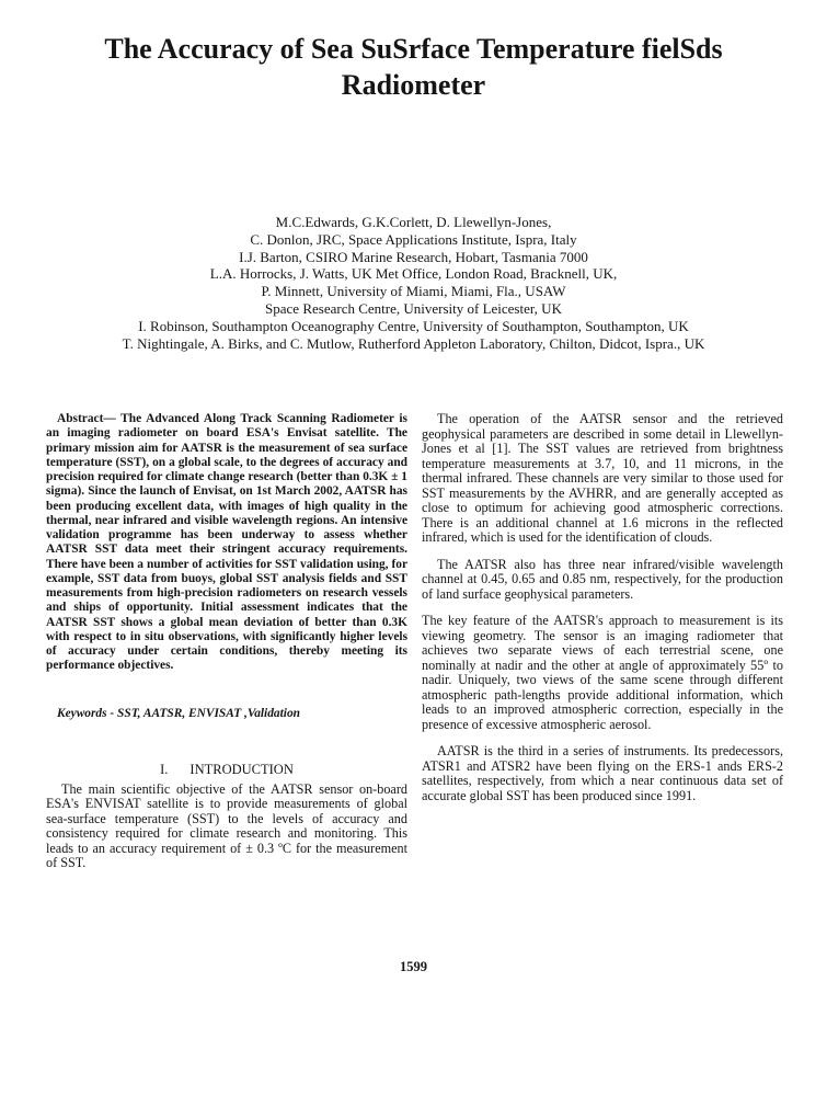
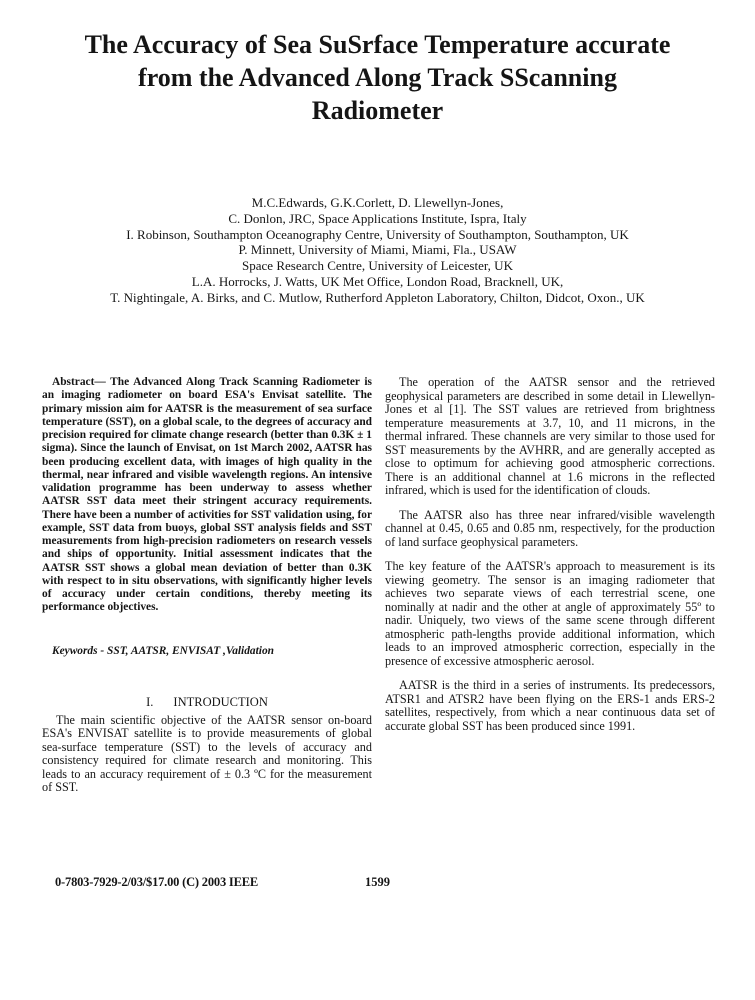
- The Accuracy of Sea SuSrface Temperature fielSds
+ The Accuracy of Sea SuSrface Temperature accurate
+ from the Advanced Along Track SScanning
  Radiometer
  M.C.Edwards, G.K.Corlett, D. Llewellyn-Jones,
  C. Donlon, JRC, Space Applications Institute, Ispra, Italy
- I.J. Barton, CSIRO Marine Research, Hobart, Tasmania 7000
- L.A. Horrocks, J. Watts, UK Met Office, London Road, Bracknell, UK,
+ I. Robinson, Southampton Oceanography Centre, University of Southampton, Southampton, UK
  P. Minnett, University of Miami, Miami, Fla., USAW
  Space Research Centre, University of Leicester, UK
- I. Robinson, Southampton Oceanography Centre, University of Southampton, Southampton, UK
+ L.A. Horrocks, J. Watts, UK Met Office, London Road, Bracknell, UK,
- T. Nightingale, A. Birks, and C. Mutlow, Rutherford Appleton Laboratory, Chilton, Didcot, Ispra., UK
+ T. Nightingale, A. Birks, and C. Mutlow, Rutherford Appleton Laboratory, Chilton, Didcot, Oxon., UK
  Abstract— The Advanced Along Track Scanning Radiometer is an imaging radiometer on board ESA's Envisat satellite. The primary mission aim for AATSR is the measurement of sea surface temperature (SST), on a global scale, to the degrees of accuracy and precision required for climate change research (better than 0.3K ± 1 sigma). Since the launch of Envisat, on 1st March 2002, AATSR has been producing excellent data, with images of high quality in the thermal, near infrared and visible wavelength regions. An intensive validation programme has been underway to assess whether AATSR SST data meet their stringent accuracy requirements. There have been a number of activities for SST validation using, for example, SST data from buoys, global SST analysis fields and SST measurements from high-precision radiometers on research vessels and ships of opportunity. Initial assessment indicates that the AATSR SST shows a global mean deviation of better than 0.3K with respect to in situ observations, with significantly higher levels of accuracy under certain conditions, thereby meeting its performance objectives.
  Keywords - SST, AATSR, ENVISAT ,Validation
  I. INTRODUCTION
  The main scientific objective of the AATSR sensor on-board ESA's ENVISAT satellite is to provide measurements of global sea-surface temperature (SST) to the levels of accuracy and consistency required for climate research and monitoring. This leads to an accuracy requirement of ± 0.3 ºC for the measurement of SST.
  The operation of the AATSR sensor and the retrieved geophysical parameters are described in some detail in Llewellyn-Jones et al [1]. The SST values are retrieved from brightness temperature measurements at 3.7, 10, and 11 microns, in the thermal infrared. These channels are very similar to those used for SST measurements by the AVHRR, and are generally accepted as close to optimum for achieving good atmospheric corrections. There is an additional channel at 1.6 microns in the reflected infrared, which is used for the identification of clouds.
  The AATSR also has three near infrared/visible wavelength channel at 0.45, 0.65 and 0.85 nm, respectively, for the production of land surface geophysical parameters.
  The key feature of the AATSR's approach to measurement is its viewing geometry. The sensor is an imaging radiometer that achieves two separate views of each terrestrial scene, one nominally at nadir and the other at angle of approximately 55º to nadir. Uniquely, two views of the same scene through different atmospheric path-lengths provide additional information, which leads to an improved atmospheric correction, especially in the presence of excessive atmospheric aerosol.
  AATSR is the third in a series of instruments. Its predecessors, ATSR1 and ATSR2 have been flying on the ERS-1 ands ERS-2 satellites, respectively, from which a near continuous data set of accurate global SST has been produced since 1991.
+ 0-7803-7929-2/03/$17.00 (C) 2003 IEEE
  1599
